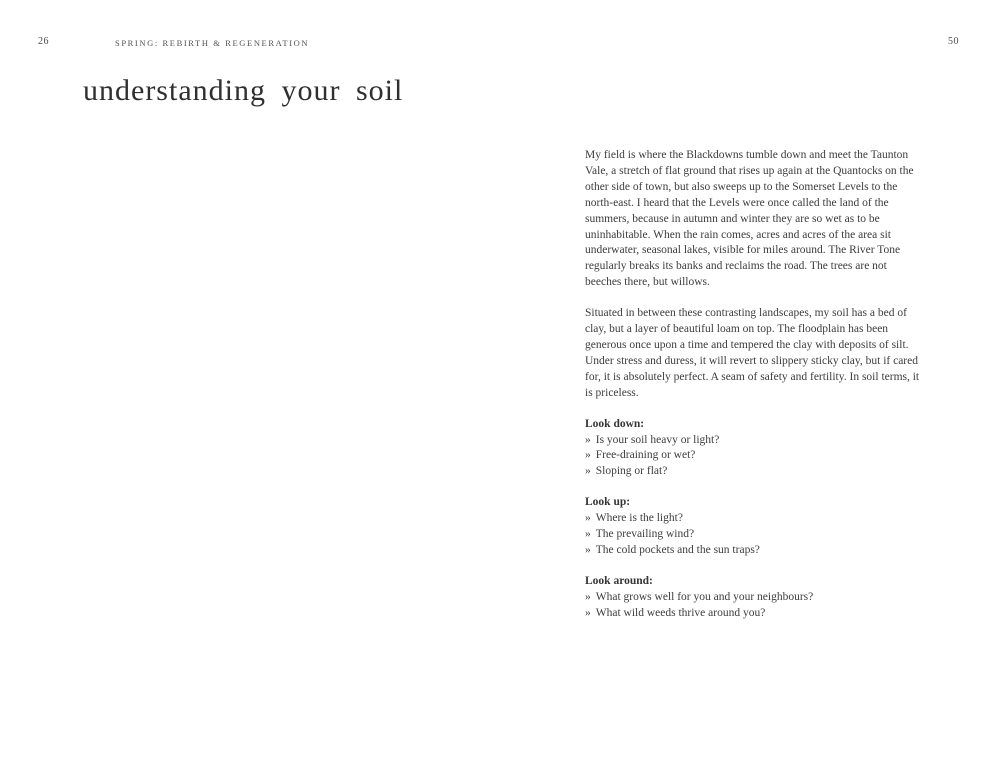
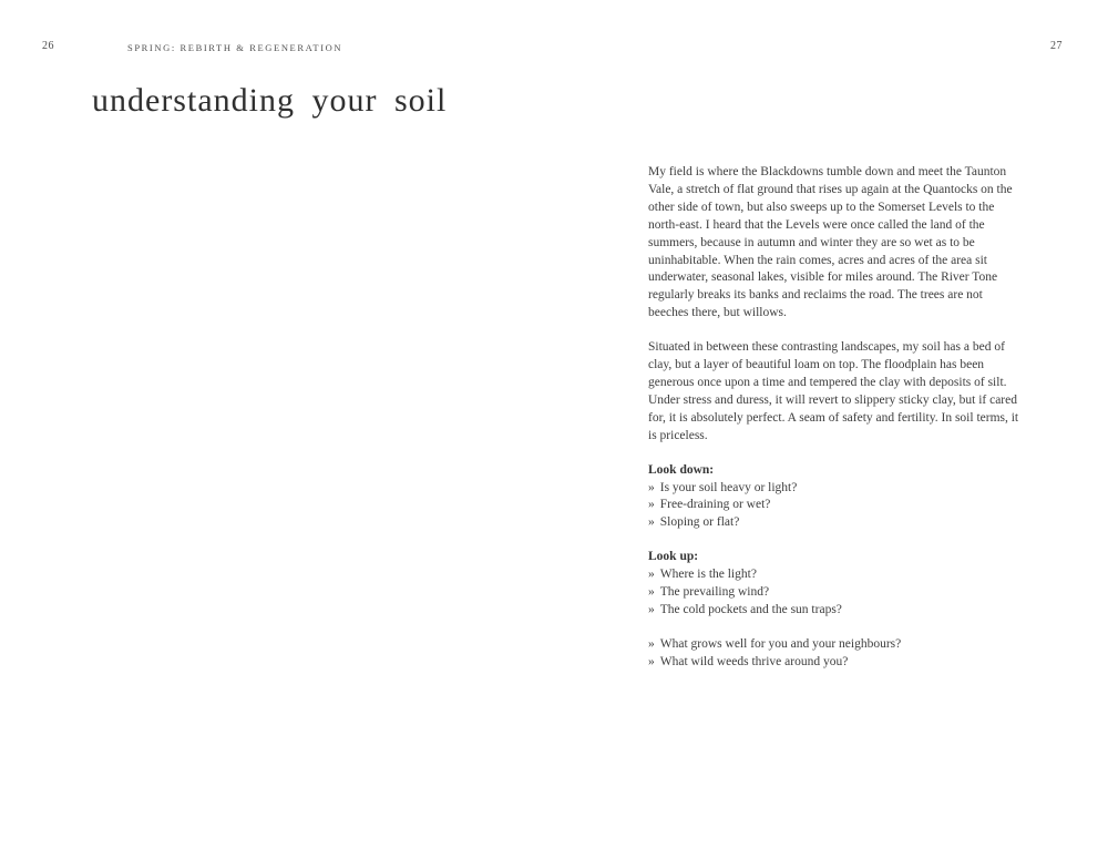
  26
  SPRING: REBIRTH & REGENERATION
- 50
+ 27
  understanding your soil
  My field is where the Blackdowns tumble down and meet the Taunton Vale, a stretch of flat ground that rises up again at the Quantocks on the other side of town, but also sweeps up to the Somerset Levels to the north-east. I heard that the Levels were once called the land of the summers, because in autumn and winter they are so wet as to be uninhabitable. When the rain comes, acres and acres of the area sit underwater, seasonal lakes, visible for miles around. The River Tone regularly breaks its banks and reclaims the road. The trees are not beeches there, but willows.
  Situated in between these contrasting landscapes, my soil has a bed of clay, but a layer of beautiful loam on top. The floodplain has been generous once upon a time and tempered the clay with deposits of silt. Under stress and duress, it will revert to slippery sticky clay, but if cared for, it is absolutely perfect. A seam of safety and fertility. In soil terms, it is priceless.
  Look down:
  »
  Is your soil heavy or light?
  »
  Free-draining or wet?
  »
  Sloping or flat?
  Look up:
  »
  Where is the light?
  »
  The prevailing wind?
  »
  The cold pockets and the sun traps?
- Look around:
  »
  What grows well for you and your neighbours?
  »
  What wild weeds thrive around you?
